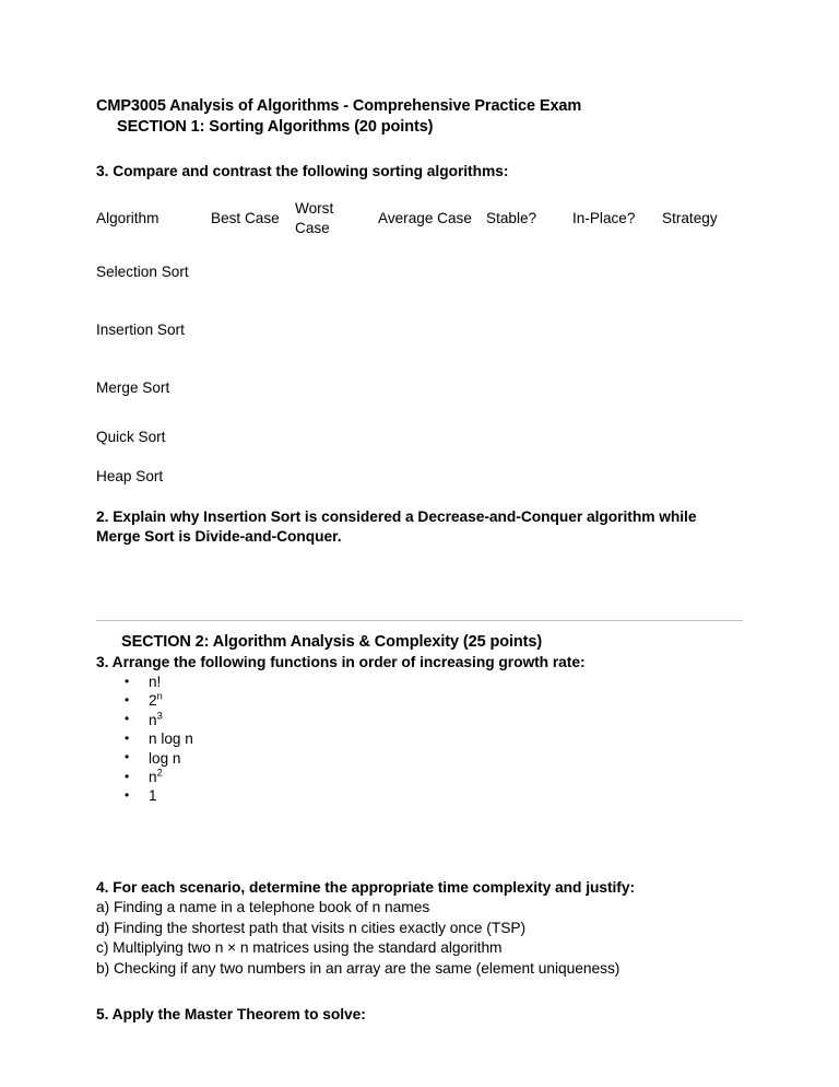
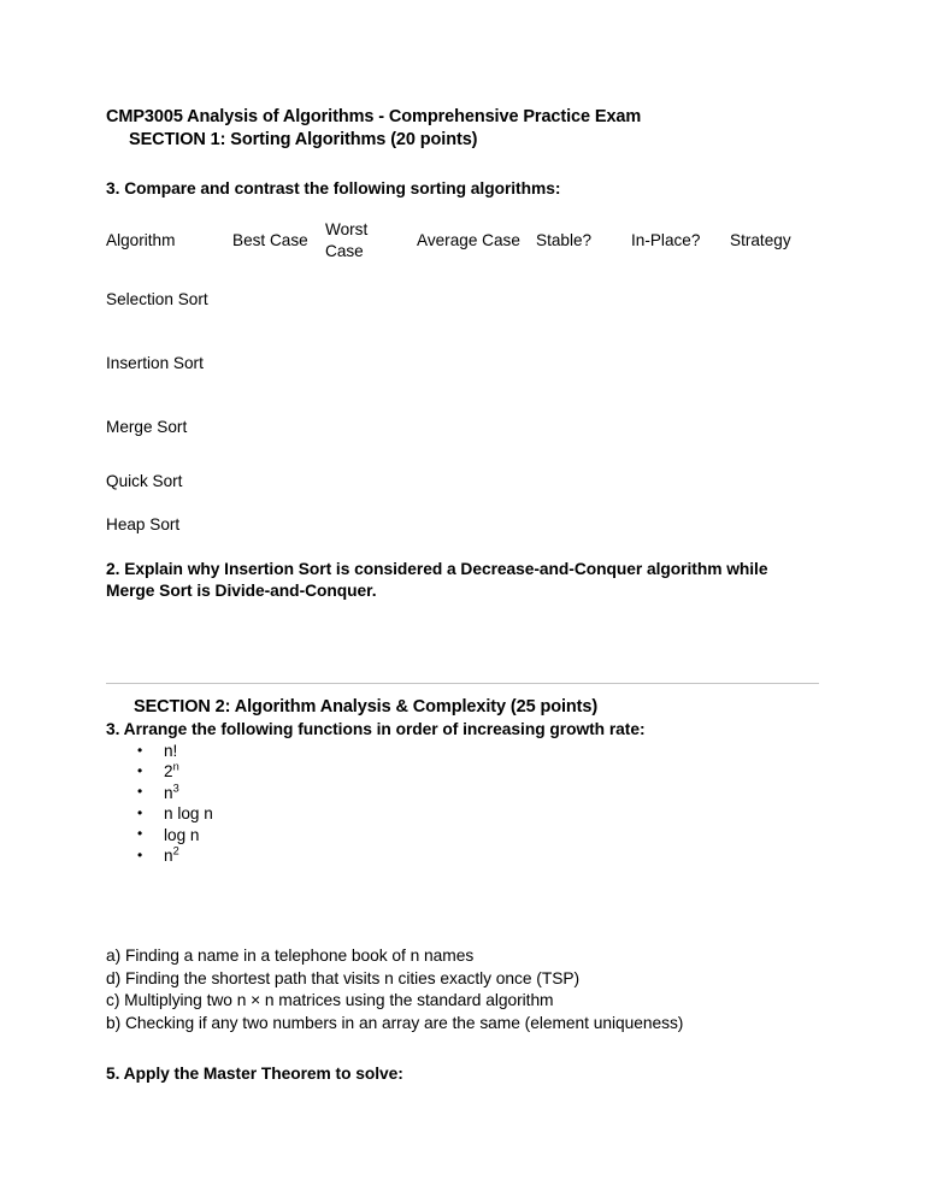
  CMP3005 Analysis of Algorithms - Comprehensive Practice Exam
  SECTION 1: Sorting Algorithms (20 points)
  3. Compare and contrast the following sorting algorithms:
  Algorithm	Best Case	Worst Case	Average Case	Stable?	In-Place?	Strategy
  Selection Sort
  Insertion Sort
  Merge Sort
  Quick Sort
  Heap Sort
  2. Explain why Insertion Sort is considered a Decrease-and-Conquer algorithm while Merge Sort is Divide-and-Conquer.
  SECTION 2: Algorithm Analysis & Complexity (25 points)
  3. Arrange the following functions in order of increasing growth rate:
  n!
  2n
  n3
  n log n
  log n
  n2
- 1
- 4. For each scenario, determine the appropriate time complexity and justify:
  a) Finding a name in a telephone book of n names
  d) Finding the shortest path that visits n cities exactly once (TSP)
  c) Multiplying two n × n matrices using the standard algorithm
  b) Checking if any two numbers in an array are the same (element uniqueness)
  5. Apply the Master Theorem to solve:
